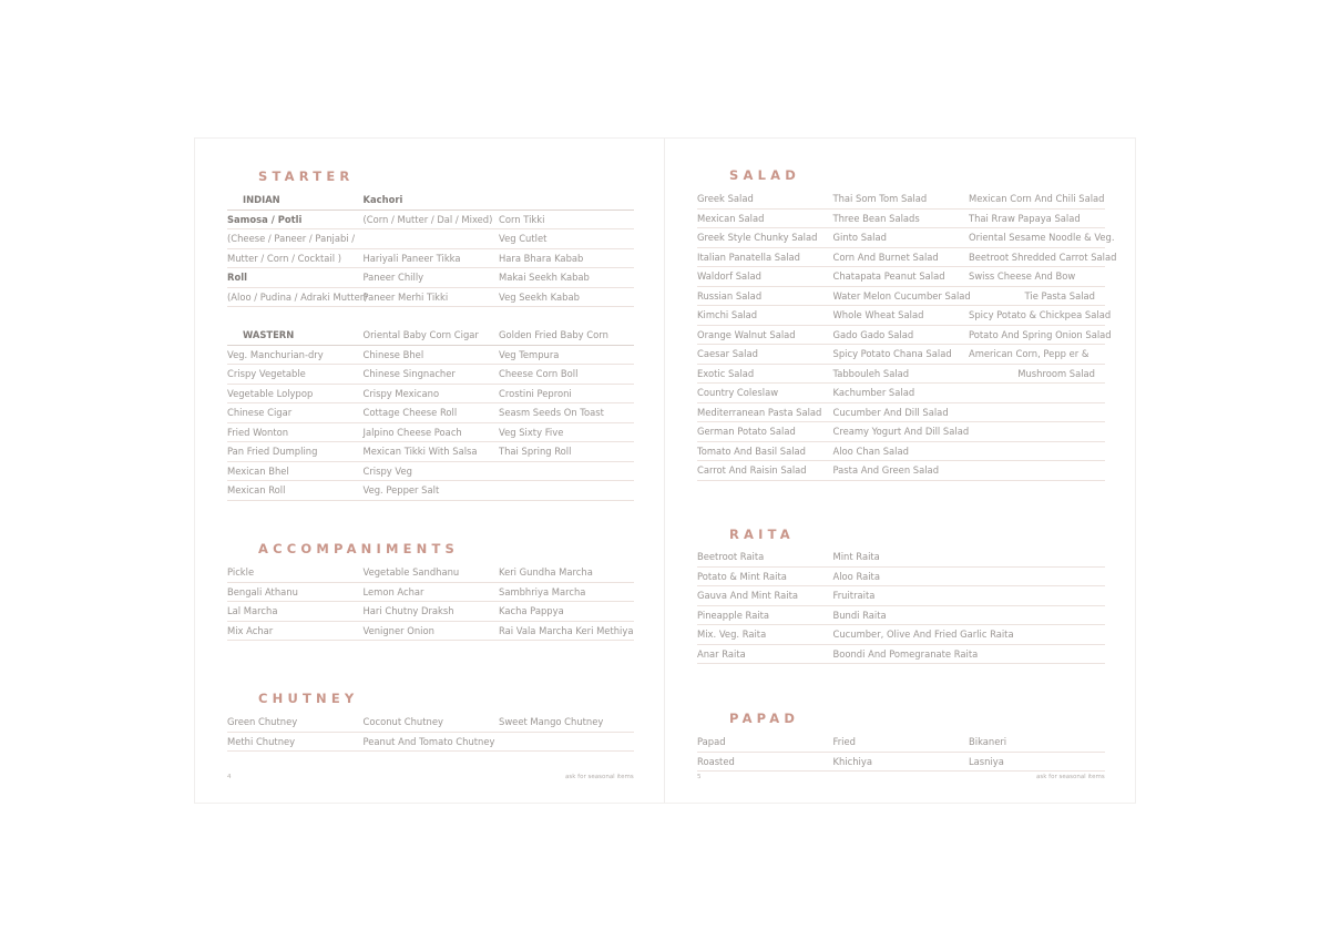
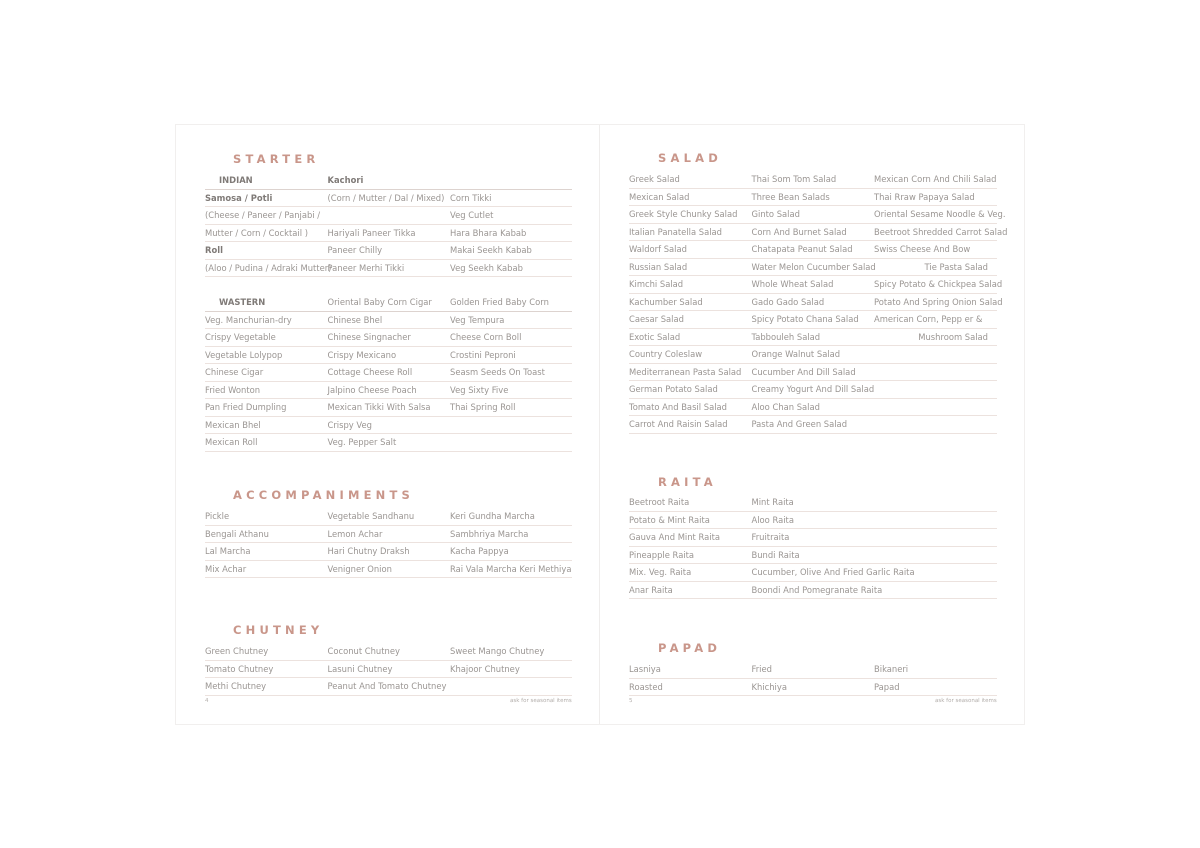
  STARTER
  INDIAN
  Kachori
  Samosa / Potli
  (Corn / Mutter / Dal / Mixed)
  Corn Tikki
  (Cheese / Paneer / Panjabi /
  Veg Cutlet
  Mutter / Corn / Cocktail )
  Hariyali Paneer Tikka
  Hara Bhara Kabab
  Roll
  Paneer Chilly
  Makai Seekh Kabab
  (Aloo / Pudina / Adraki Mutter
  Paneer Merhi Tikki
  Veg Seekh Kabab
  WASTERN
  Oriental Baby Corn Cigar
  Golden Fried Baby Corn
  Veg. Manchurian-dry
  Chinese Bhel
  Veg Tempura
  Crispy Vegetable
  Chinese Singnacher
  Cheese Corn Boll
  Vegetable Lolypop
  Crispy Mexicano
  Crostini Peproni
  Chinese Cigar
  Cottage Cheese Roll
  Seasm Seeds On Toast
  Fried Wonton
  Jalpino Cheese Poach
  Veg Sixty Five
  Pan Fried Dumpling
  Mexican Tikki With Salsa
  Thai Spring Roll
  Mexican Bhel
  Crispy Veg
  Mexican Roll
  Veg. Pepper Salt
  ACCOMPANIMENTS
  Pickle
  Vegetable Sandhanu
  Keri Gundha Marcha
  Bengali Athanu
  Lemon Achar
  Sambhriya Marcha
  Lal Marcha
  Hari Chutny Draksh
  Kacha Pappya
  Mix Achar
  Venigner Onion
  Rai Vala Marcha Keri Methiya
  CHUTNEY
  Green Chutney
  Coconut Chutney
  Sweet Mango Chutney
+ Tomato Chutney
+ Lasuni Chutney
+ Khajoor Chutney
  Methi Chutney
  Peanut And Tomato Chutney
  SALAD
  Greek Salad
  Thai Som Tom Salad
  Mexican Corn And Chili Salad
  Mexican Salad
  Three Bean Salads
  Thai Rraw Papaya Salad
  Greek Style Chunky Salad
  Ginto Salad
  Oriental Sesame Noodle & Veg.
  Italian Panatella Salad
  Corn And Burnet Salad
  Beetroot Shredded Carrot Salad
  Waldorf Salad
  Chatapata Peanut Salad
  Swiss Cheese And Bow
  Russian Salad
  Water Melon Cucumber Salad
  Tie Pasta Salad
  Kimchi Salad
  Whole Wheat Salad
  Spicy Potato & Chickpea Salad
- Orange Walnut Salad
+ Kachumber Salad
  Gado Gado Salad
  Potato And Spring Onion Salad
  Caesar Salad
  Spicy Potato Chana Salad
  American Corn, Pepp er &
  Exotic Salad
  Tabbouleh Salad
  Mushroom Salad
  Country Coleslaw
- Kachumber Salad
+ Orange Walnut Salad
  Mediterranean Pasta Salad
  Cucumber And Dill Salad
  German Potato Salad
  Creamy Yogurt And Dill Salad
  Tomato And Basil Salad
  Aloo Chan Salad
  Carrot And Raisin Salad
  Pasta And Green Salad
  RAITA
  Beetroot Raita
  Mint Raita
  Potato & Mint Raita
  Aloo Raita
  Gauva And Mint Raita
  Fruitraita
  Pineapple Raita
  Bundi Raita
  Mix. Veg. Raita
  Cucumber, Olive And Fried Garlic Raita
  Anar Raita
  Boondi And Pomegranate Raita
  PAPAD
- Papad
+ Lasniya
  Fried
  Bikaneri
  Roasted
  Khichiya
- Lasniya
+ Papad
